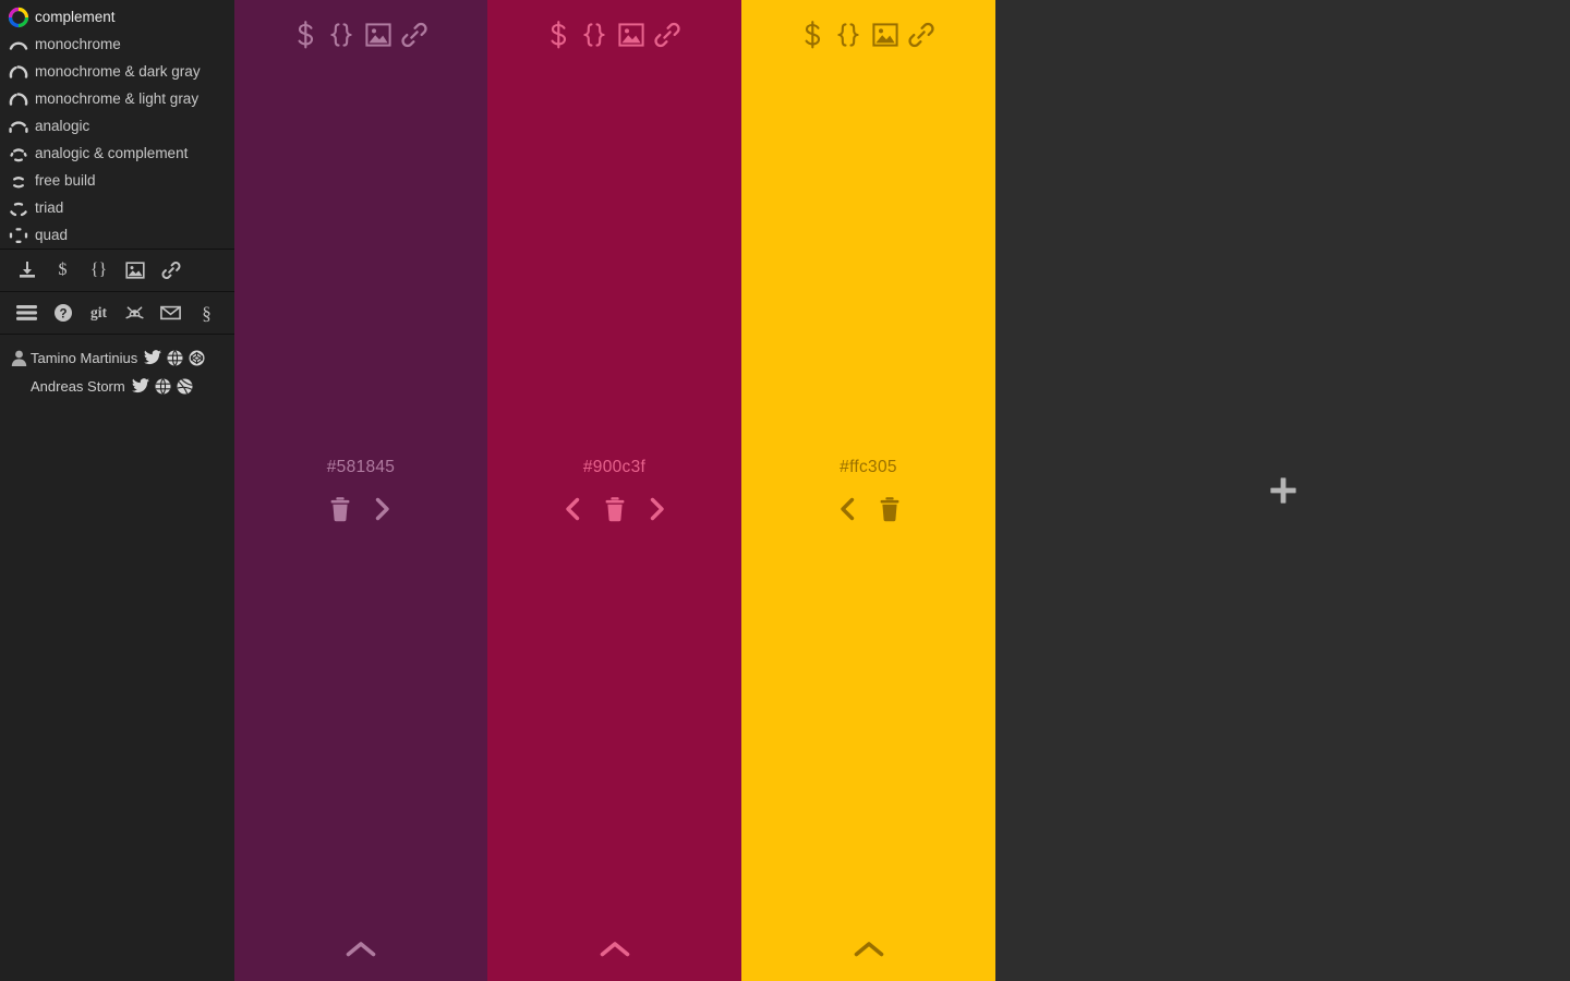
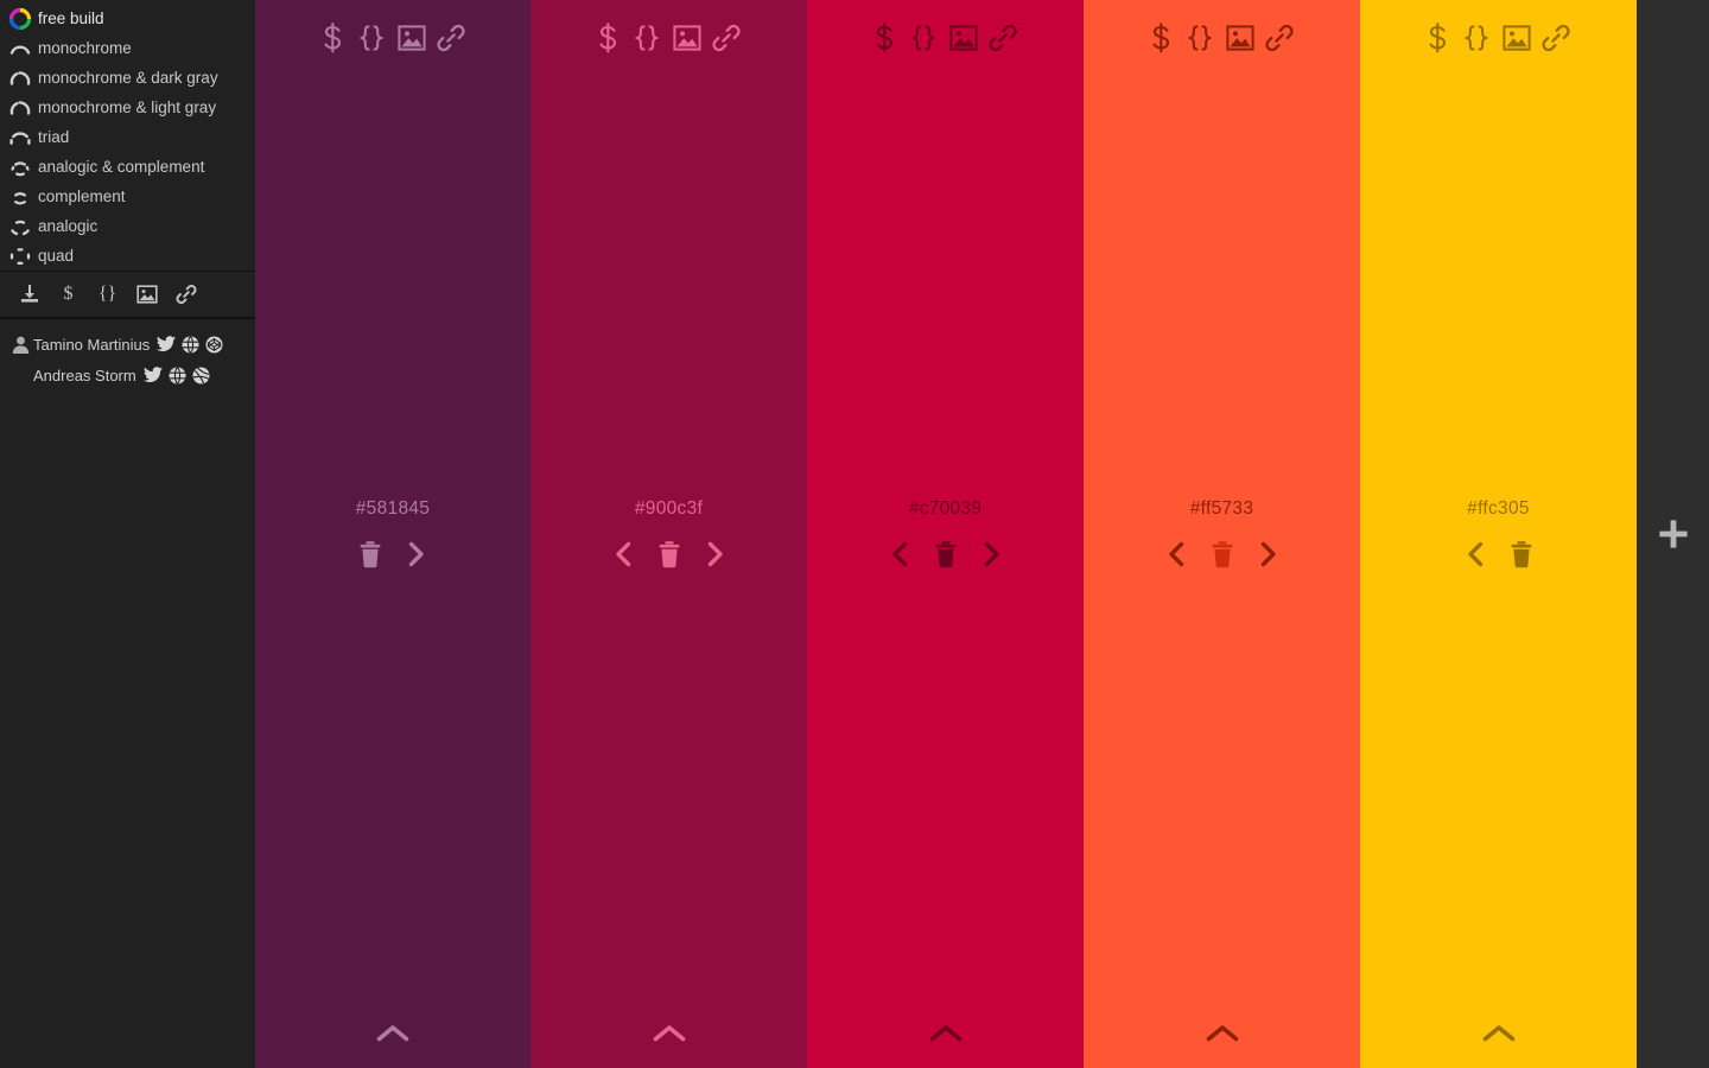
- complement
+ free build
  monochrome
  monochrome & dark gray
  monochrome & light gray
- analogic
+ triad
  analogic & complement
- free build
+ complement
- triad
+ analogic
  quad
  $
  {}
- ?
- git
- §
  Tamino Martinius
  Andreas Storm
  #581845
  #900c3f
+ #c70039
+ #ff5733
  #ffc305
